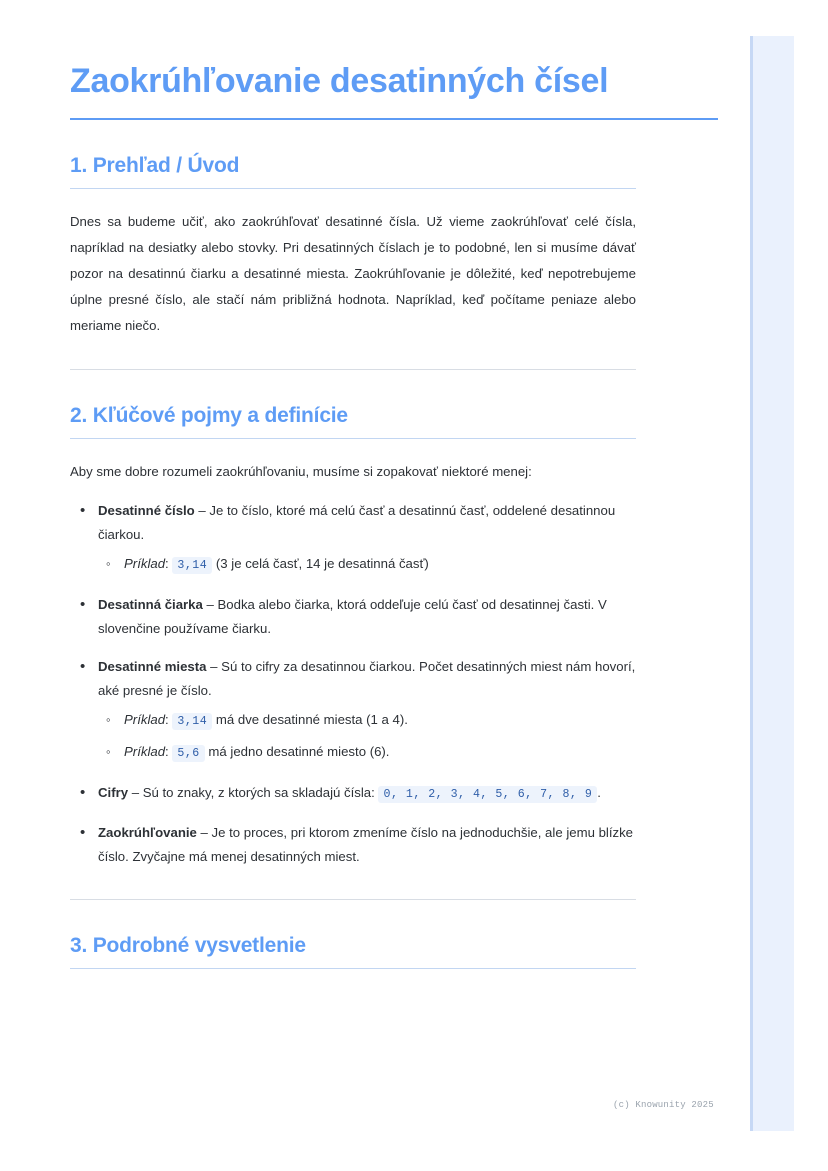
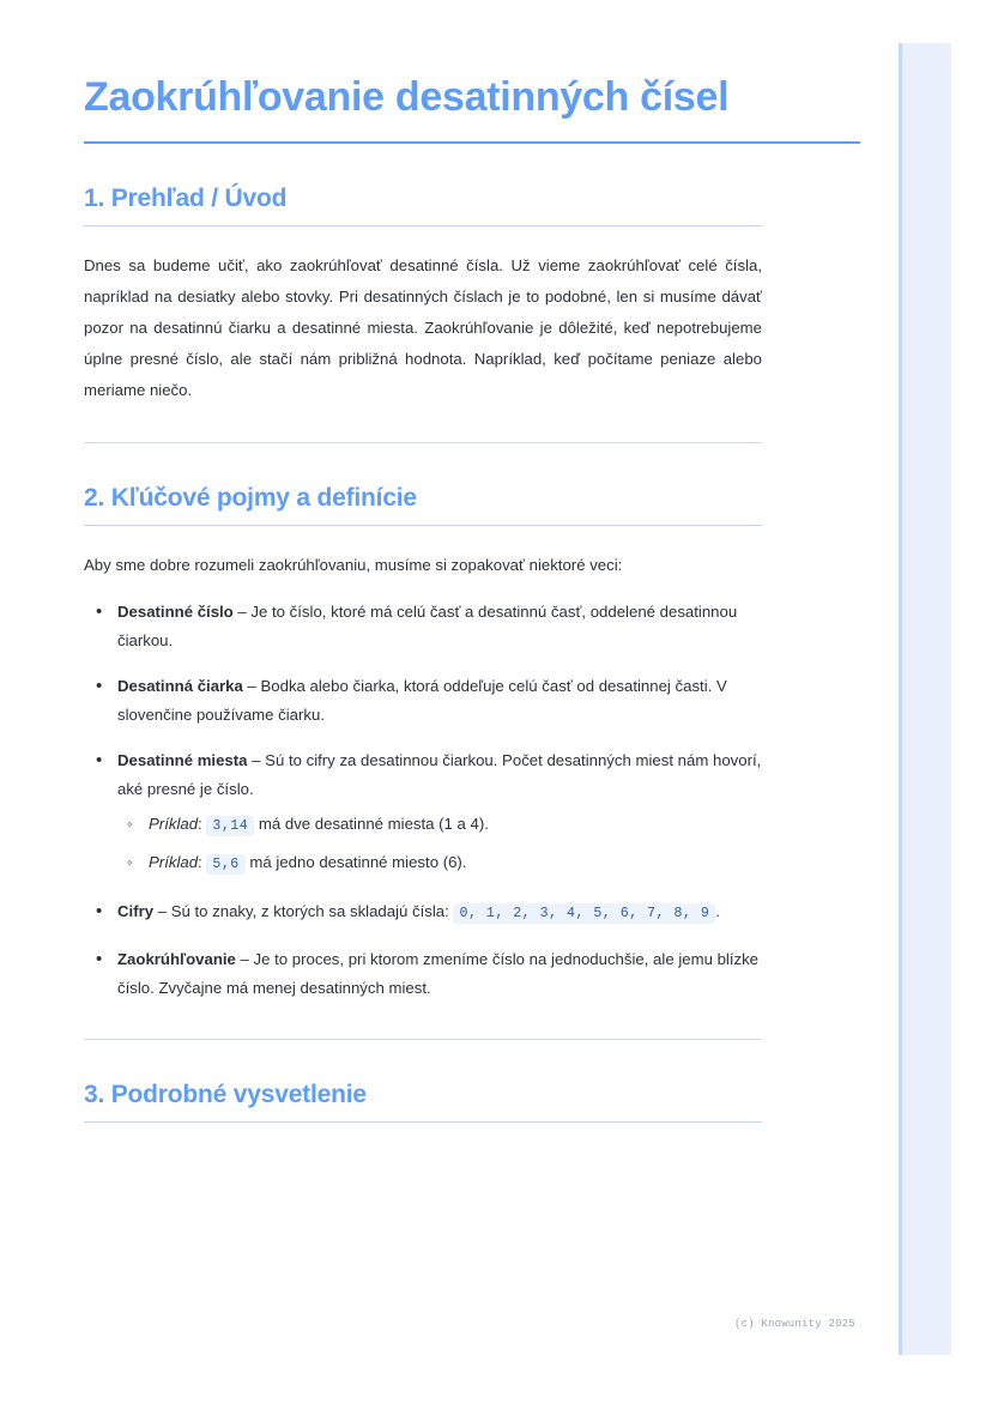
  Zaokrúhľovanie desatinných čísel
  1. Prehľad / Úvod
  Dnes sa budeme učiť, ako zaokrúhľovať desatinné čísla. Už vieme zaokrúhľovať celé čísla, napríklad na desiatky alebo stovky. Pri desatinných číslach je to podobné, len si musíme dávať pozor na desatinnú čiarku a desatinné miesta. Zaokrúhľovanie je dôležité, keď nepotrebujeme úplne presné číslo, ale stačí nám približná hodnota. Napríklad, keď počítame peniaze alebo meriame niečo.
  2. Kľúčové pojmy a definície
- Aby sme dobre rozumeli zaokrúhľovaniu, musíme si zopakovať niektoré menej:
+ Aby sme dobre rozumeli zaokrúhľovaniu, musíme si zopakovať niektoré veci:
  Desatinné číslo – Je to číslo, ktoré má celú časť a desatinnú časť, oddelené desatinnou čiarkou.
- Príklad: 3,14 (3 je celá časť, 14 je desatinná časť)
  Desatinná čiarka – Bodka alebo čiarka, ktorá oddeľuje celú časť od desatinnej časti. V slovenčine používame čiarku.
  Desatinné miesta – Sú to cifry za desatinnou čiarkou. Počet desatinných miest nám hovorí, aké presné je číslo.
  Príklad: 3,14 má dve desatinné miesta (1 a 4).
  Príklad: 5,6 má jedno desatinné miesto (6).
  Cifry – Sú to znaky, z ktorých sa skladajú čísla: 0, 1, 2, 3, 4, 5, 6, 7, 8, 9 .
  Zaokrúhľovanie – Je to proces, pri ktorom zmeníme číslo na jednoduchšie, ale jemu blízke číslo. Zvyčajne má menej desatinných miest.
  3. Podrobné vysvetlenie
  (c) Knowunity 2025
